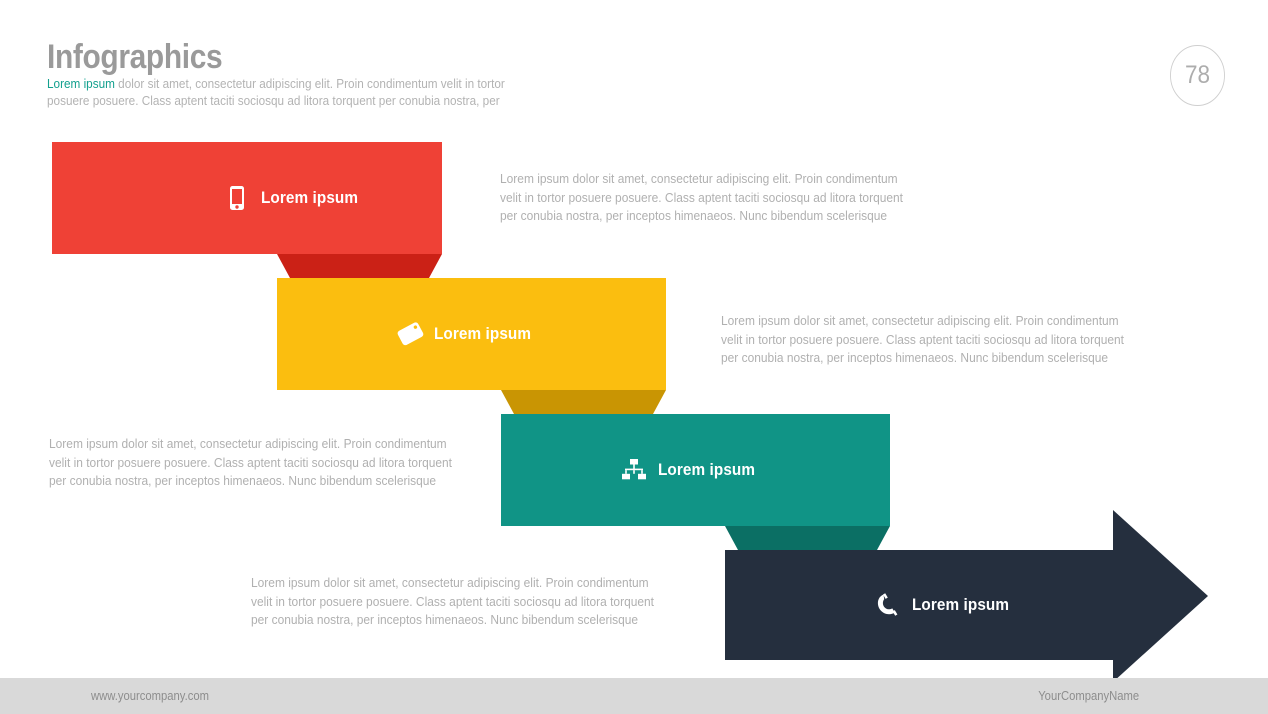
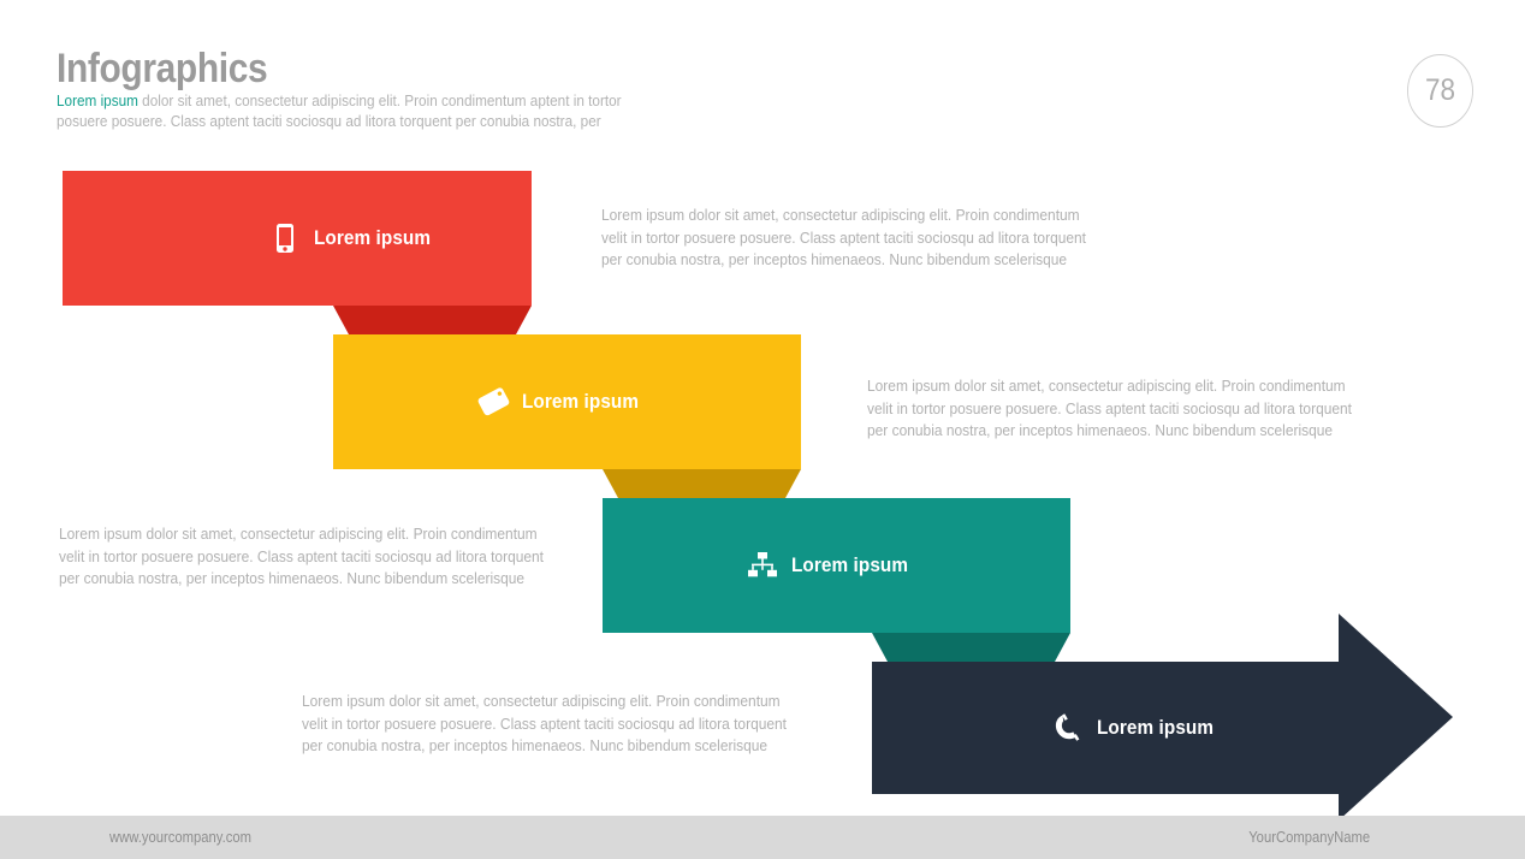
  Infographics
- Lorem ipsum dolor sit amet, consectetur adipiscing elit. Proin condimentum velit in tortor posuere posuere. Class aptent taciti sociosqu ad litora torquent per conubia nostra, per
+ Lorem ipsum dolor sit amet, consectetur adipiscing elit. Proin condimentum aptent in tortor posuere posuere. Class aptent taciti sociosqu ad litora torquent per conubia nostra, per
  78
  Lorem ipsum
  Lorem ipsum
  Lorem ipsum
  Lorem ipsum
  Lorem ipsum dolor sit amet, consectetur adipiscing elit. Proin condimentum velit in tortor posuere posuere. Class aptent taciti sociosqu ad litora torquent per conubia nostra, per inceptos himenaeos. Nunc bibendum scelerisque
  Lorem ipsum dolor sit amet, consectetur adipiscing elit. Proin condimentum velit in tortor posuere posuere. Class aptent taciti sociosqu ad litora torquent per conubia nostra, per inceptos himenaeos. Nunc bibendum scelerisque
  Lorem ipsum dolor sit amet, consectetur adipiscing elit. Proin condimentum velit in tortor posuere posuere. Class aptent taciti sociosqu ad litora torquent per conubia nostra, per inceptos himenaeos. Nunc bibendum scelerisque
  Lorem ipsum dolor sit amet, consectetur adipiscing elit. Proin condimentum velit in tortor posuere posuere. Class aptent taciti sociosqu ad litora torquent per conubia nostra, per inceptos himenaeos. Nunc bibendum scelerisque
  www.yourcompany.com
  YourCompanyName
